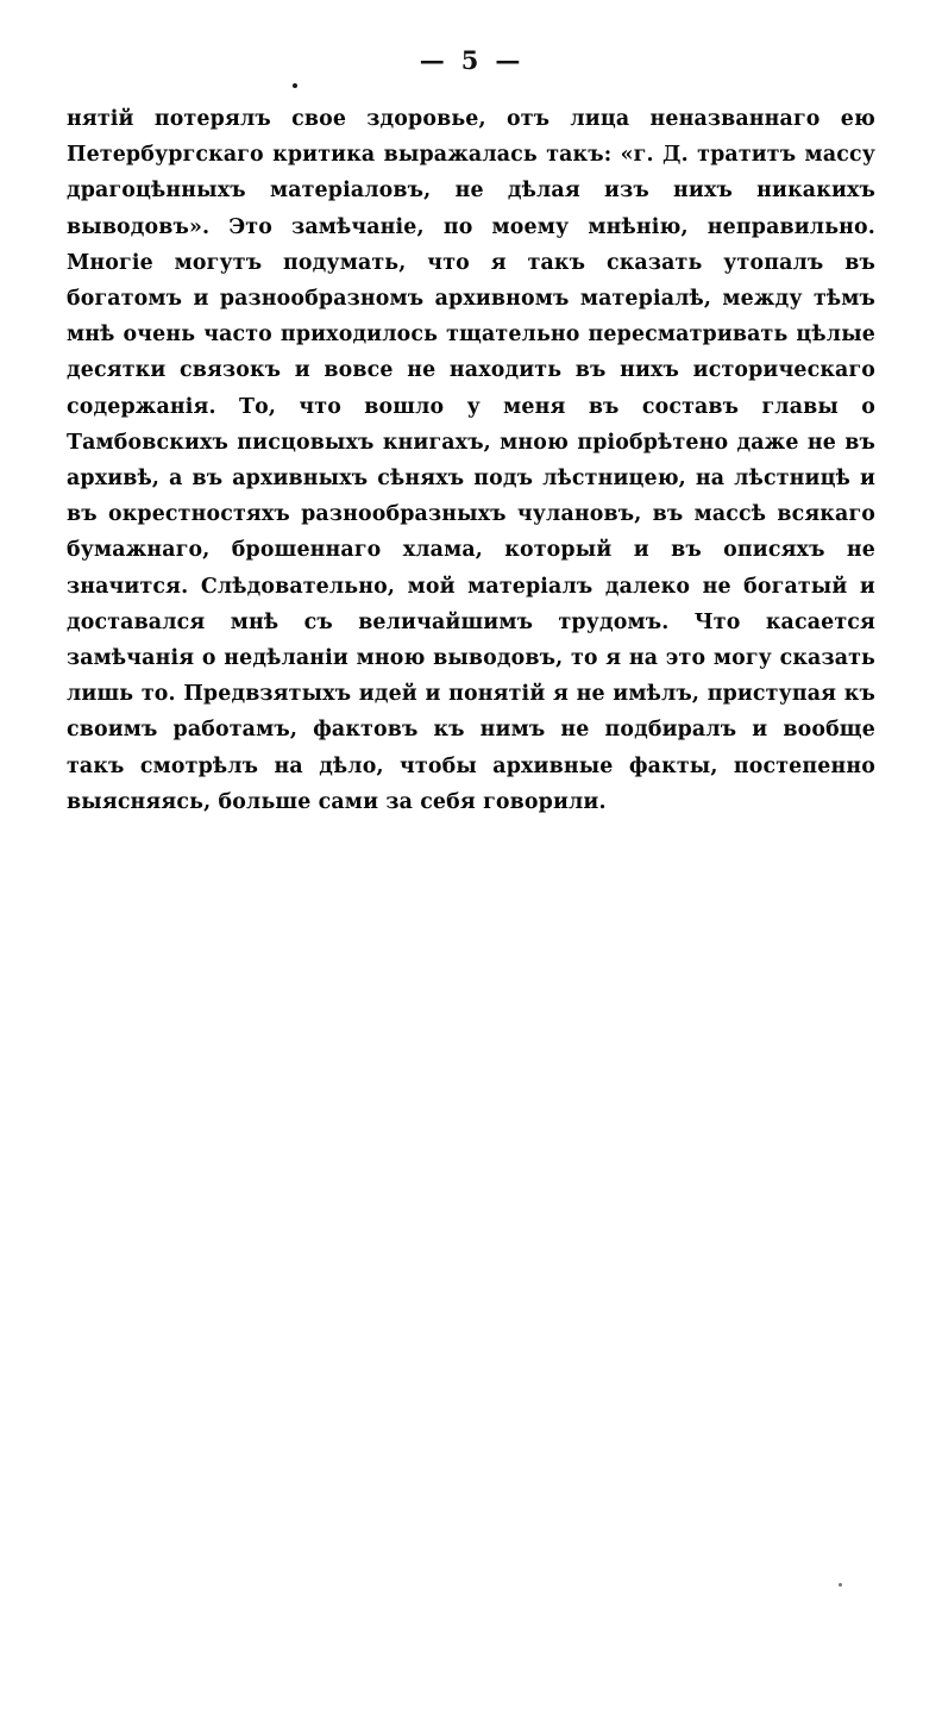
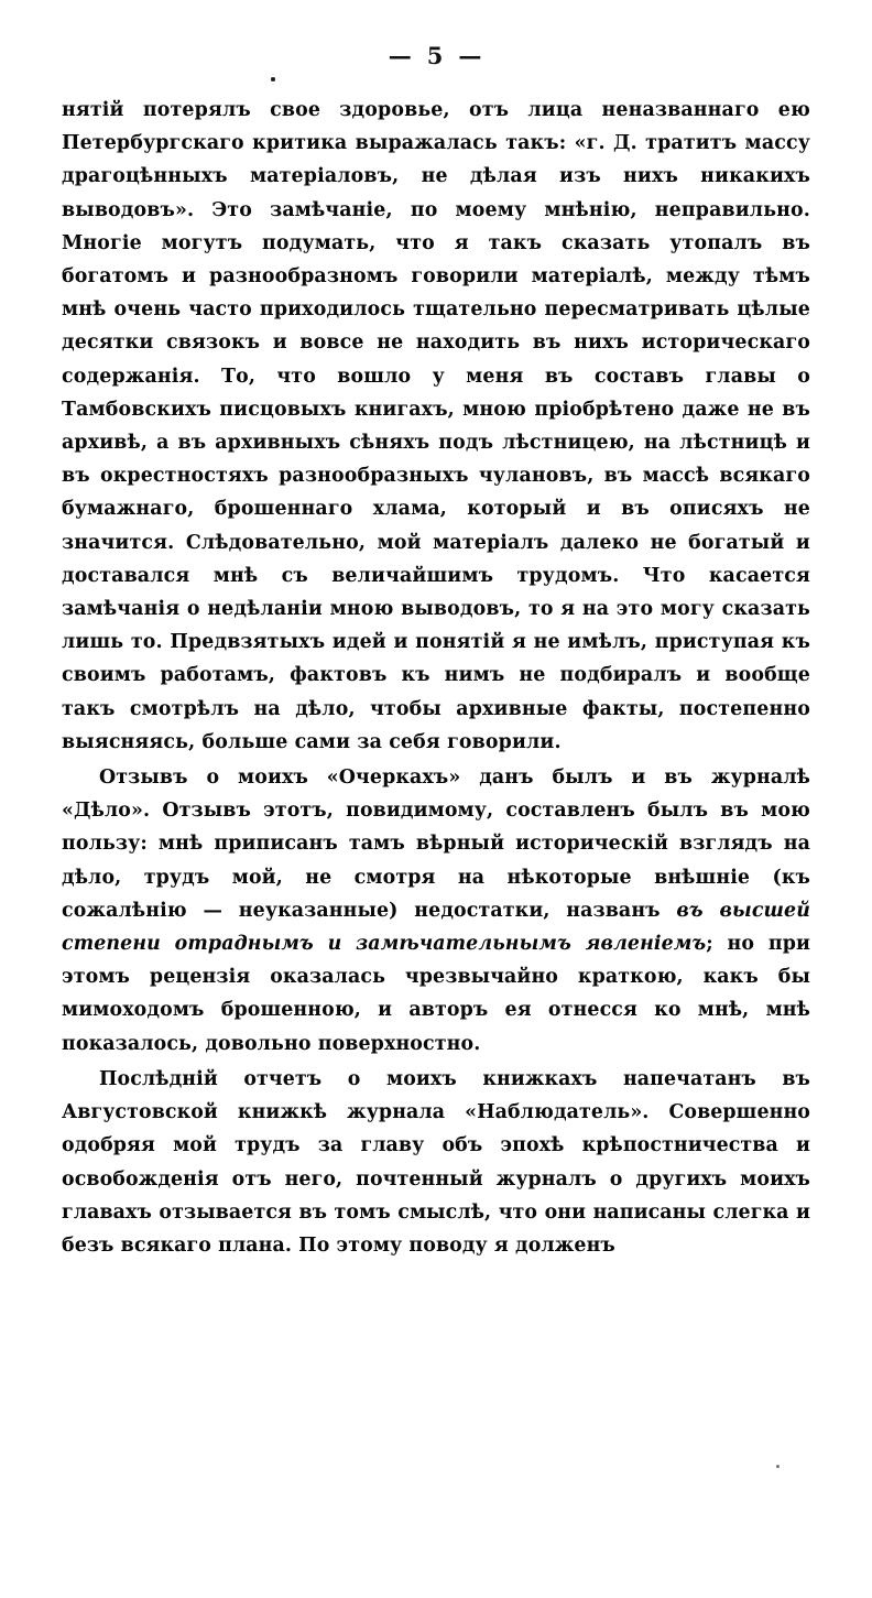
  — 5 —
- нятій потерялъ свое здоровье, отъ лица неназваннаго ею Петербургскаго критика выражалась такъ: «г. Д. тратитъ массу драгоцѣнныхъ матеріаловъ, не дѣлая изъ нихъ никакихъ выводовъ». Это замѣчаніе, по моему мнѣнію, неправильно. Многіе могутъ подумать, что я такъ сказать утопалъ въ богатомъ и разнообразномъ архивномъ матеріалѣ, между тѣмъ мнѣ очень часто приходилось тщательно пересматривать цѣлые десятки связокъ и вовсе не находить въ нихъ историческаго содержанія. То, что вошло у меня въ составъ главы о Тамбовскихъ писцовыхъ книгахъ, мною пріобрѣтено даже не въ архивѣ, а въ архивныхъ сѣняхъ подъ лѣстницею, на лѣстницѣ и въ окрестностяхъ разнообразныхъ чулановъ, въ массѣ всякаго бумажнаго, брошеннаго хлама, который и въ описяхъ не значится. Слѣдовательно, мой матеріалъ далеко не богатый и доставался мнѣ съ величайшимъ трудомъ. Что касается замѣчанія о недѣланіи мною выводовъ, то я на это могу сказать лишь то. Предвзятыхъ идей и понятій я не имѣлъ, приступая къ своимъ работамъ, фактовъ къ нимъ не подбиралъ и вообще такъ смотрѣлъ на дѣло, чтобы архивные факты, постепенно выясняясь, больше сами за себя говорили.
+ нятій потерялъ свое здоровье, отъ лица неназваннаго ею Петербургскаго критика выражалась такъ: «г. Д. тратитъ массу драгоцѣнныхъ матеріаловъ, не дѣлая изъ нихъ никакихъ выводовъ». Это замѣчаніе, по моему мнѣнію, неправильно. Многіе могутъ подумать, что я такъ сказать утопалъ въ богатомъ и разнообразномъ говорили матеріалѣ, между тѣмъ мнѣ очень часто приходилось тщательно пересматривать цѣлые десятки связокъ и вовсе не находить въ нихъ историческаго содержанія. То, что вошло у меня въ составъ главы о Тамбовскихъ писцовыхъ книгахъ, мною пріобрѣтено даже не въ архивѣ, а въ архивныхъ сѣняхъ подъ лѣстницею, на лѣстницѣ и въ окрестностяхъ разнообразныхъ чулановъ, въ массѣ всякаго бумажнаго, брошеннаго хлама, который и въ описяхъ не значится. Слѣдовательно, мой матеріалъ далеко не богатый и доставался мнѣ съ величайшимъ трудомъ. Что касается замѣчанія о недѣланіи мною выводовъ, то я на это могу сказать лишь то. Предвзятыхъ идей и понятій я не имѣлъ, приступая къ своимъ работамъ, фактовъ къ нимъ не подбиралъ и вообще такъ смотрѣлъ на дѣло, чтобы архивные факты, постепенно выясняясь, больше сами за себя говорили.
+ Отзывъ о моихъ «Очеркахъ» данъ былъ и въ журналѣ «Дѣло». Отзывъ этотъ, повидимому, составленъ былъ въ мою пользу: мнѣ приписанъ тамъ вѣрный историческій взглядъ на дѣло, трудъ мой, не смотря на нѣкоторые внѣшніе (къ сожалѣнію — неуказанные) недостатки, названъ въ высшей степени отраднымъ и замѣчательнымъ явленіемъ; но при этомъ рецензія оказалась чрезвычайно краткою, какъ бы мимоходомъ брошенною, и авторъ ея отнесся ко мнѣ, мнѣ показалось, довольно поверхностно.
+ Послѣдній отчетъ о моихъ книжкахъ напечатанъ въ Августовской книжкѣ журнала «Наблюдатель». Совершенно одобряя мой трудъ за главу объ эпохѣ крѣпостничества и освобожденія отъ него, почтенный журналъ о другихъ моихъ главахъ отзывается въ томъ смыслѣ, что они написаны слегка и безъ всякаго плана. По этому поводу я долженъ
